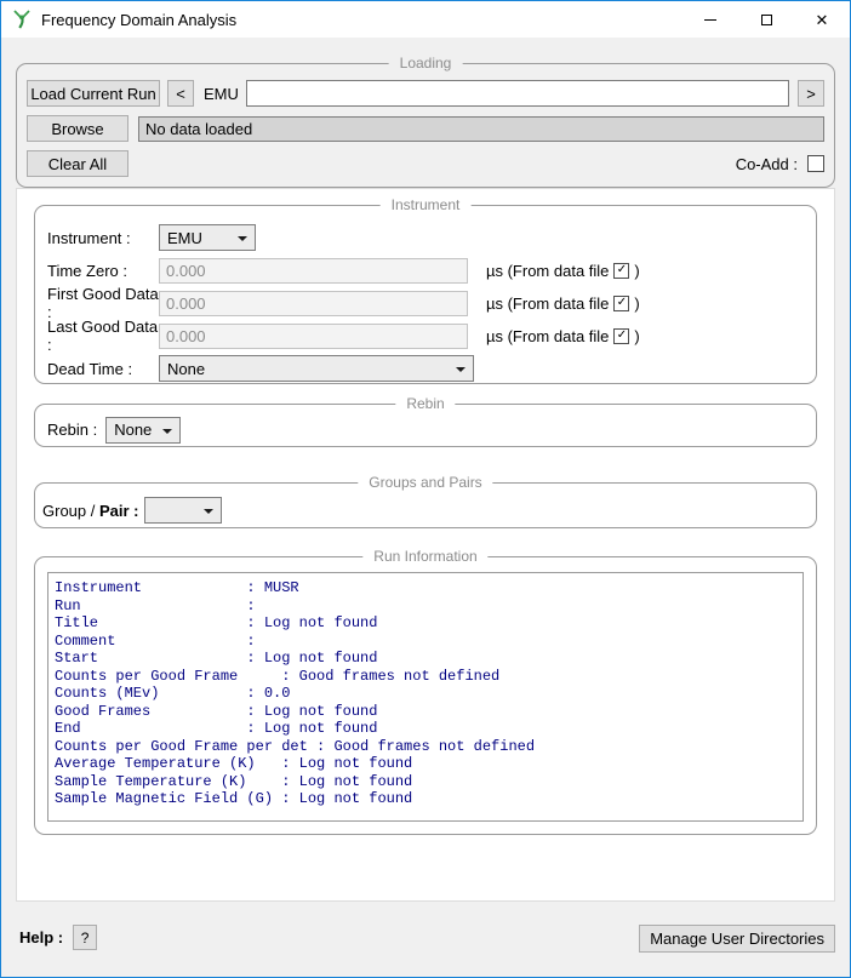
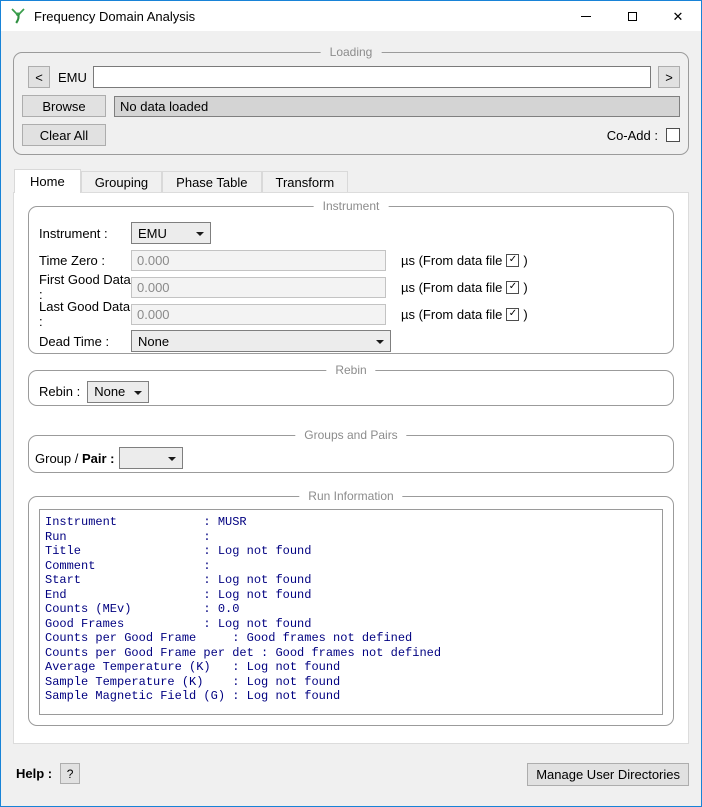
  Frequency Domain Analysis
  ✕
  Loading
- Load Current Run
  <
  EMU
  >
  Browse
  No data loaded
  Clear All
  Co-Add :
+ Home
+ Grouping
+ Phase Table
+ Transform
  Instrument
  Instrument :
  EMU
  Time Zero :
  0.000
  µs (From data file
  ✓
  )
  First Good Data :
  0.000
  µs (From data file
  ✓
  )
  Last Good Data :
  0.000
  µs (From data file
  ✓
  )
  Dead Time :
  None
  Rebin
  Rebin :
  None
  Groups and Pairs
  Group / Pair :
  Run Information
  Instrument : MUSR
  Run :
  Title : Log not found
  Comment :
  Start : Log not found
- Counts per Good Frame : Good frames not defined
+ End : Log not found
  Counts (MEv) : 0.0
  Good Frames : Log not found
- End : Log not found
+ Counts per Good Frame : Good frames not defined
  Counts per Good Frame per det : Good frames not defined
  Average Temperature (K) : Log not found
  Sample Temperature (K) : Log not found
  Sample Magnetic Field (G) : Log not found
  Help :
  ?
  Manage User Directories
